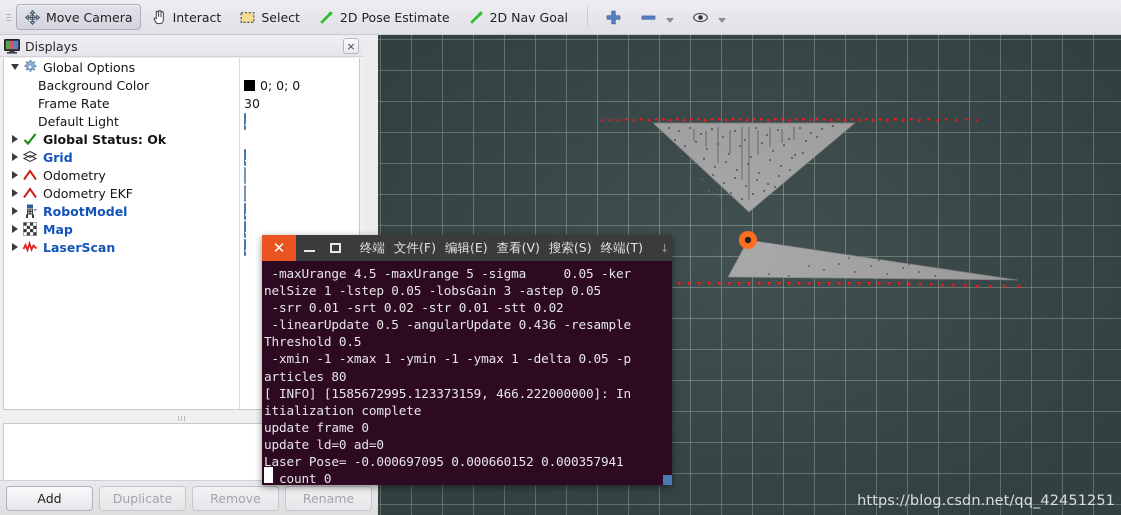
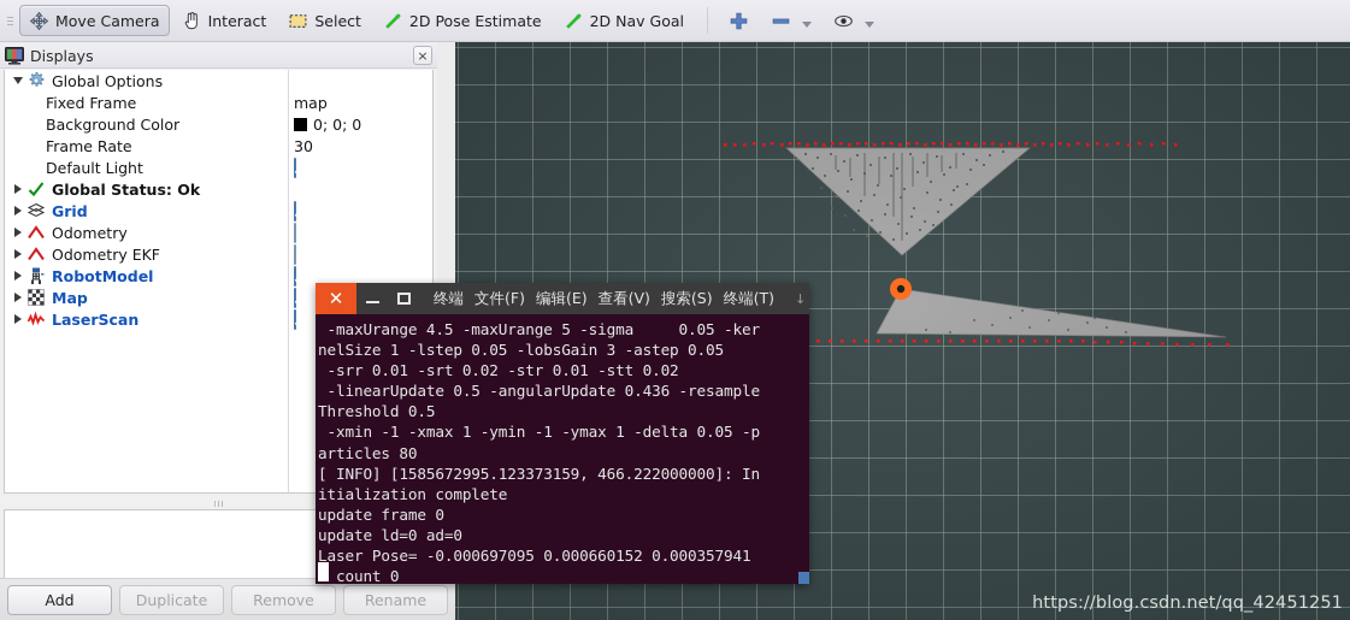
  https://blog.csdn.net/qq_42451251
  Move Camera
  Interact
  Select
  2D Pose Estimate
  2D Nav Goal
  Displays
  ×
  Global Options
+ Fixed Frame
+ map
  Background Color
  0; 0; 0
  Frame Rate
  30
  Default Light
  Global Status: Ok
  Grid
  Odometry
  Odometry EKF
  RobotModel
  Map
  LaserScan
  Add
  Duplicate
  Remove
  Rename
  ✕
  终端
  文件(F)
  编辑(E)
  查看(V)
  搜索(S)
  终端(T)
  ↓
  -maxUrange 4.5 -maxUrange 5 -sigma 0.05 -ker
  nelSize 1 -lstep 0.05 -lobsGain 3 -astep 0.05
  -srr 0.01 -srt 0.02 -str 0.01 -stt 0.02
  -linearUpdate 0.5 -angularUpdate 0.436 -resample
  Threshold 0.5
  -xmin -1 -xmax 1 -ymin -1 -ymax 1 -delta 0.05 -p
  articles 80
  [ INFO] [1585672995.123373159, 466.222000000]: In
  itialization complete
  update frame 0
  update ld=0 ad=0
  Laser Pose= -0.000697095 0.000660152 0.000357941
  _count 0
